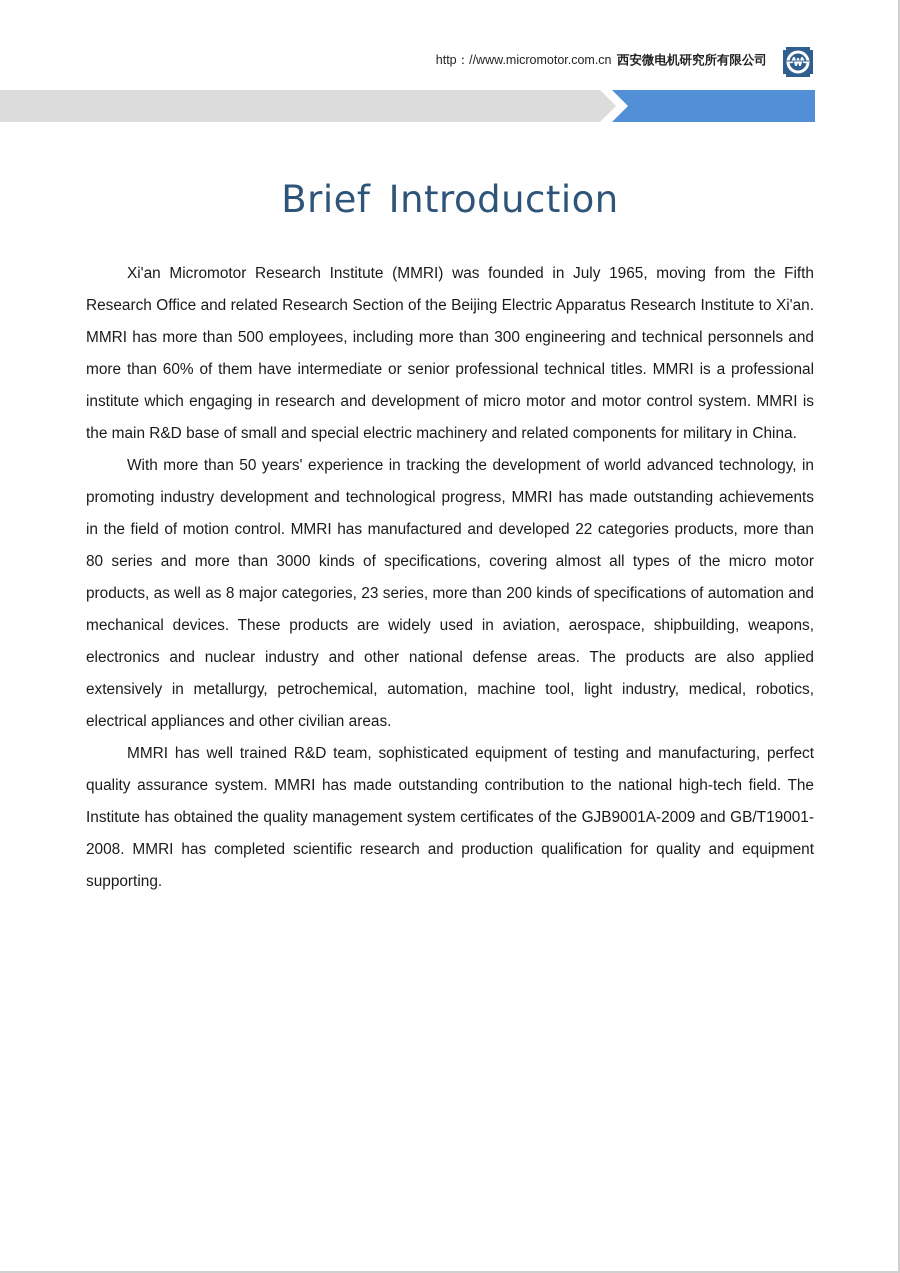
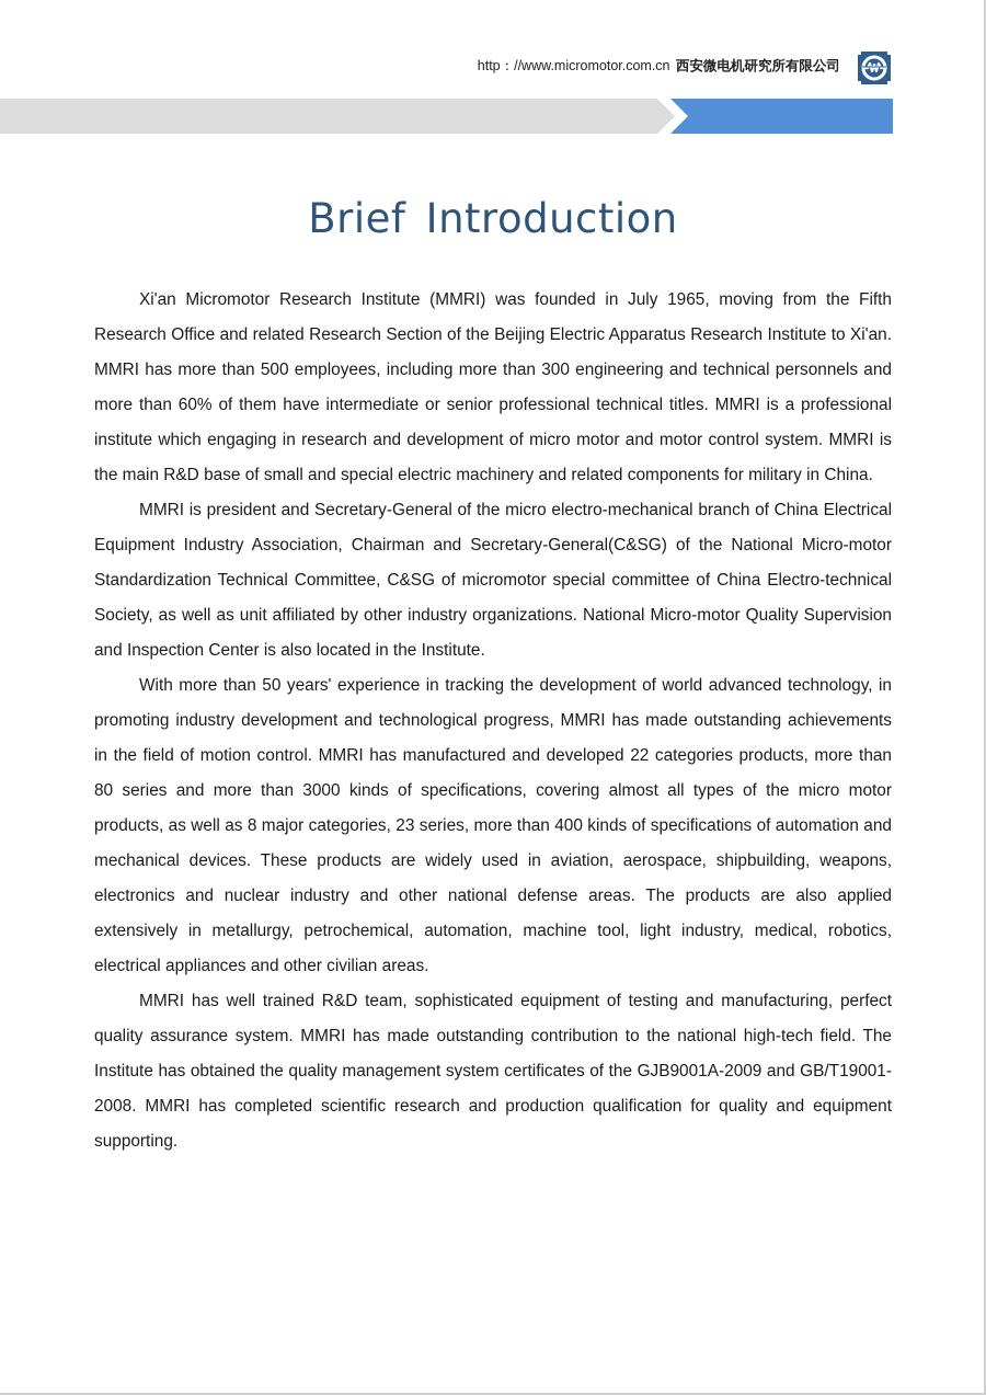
  http：//www.micromotor.com.cn 西安微电机研究所有限公司
  Brief Introduction
  Xi'an Micromotor Research Institute (MMRI) was founded in July 1965, moving from the Fifth Research Office and related Research Section of the Beijing Electric Apparatus Research Institute to Xi'an. MMRI has more than 500 employees, including more than 300 engineering and technical personnels and more than 60% of them have intermediate or senior professional technical titles. MMRI is a professional institute which engaging in research and development of micro motor and motor control system. MMRI is the main R&D base of small and special electric machinery and related components for military in China.
+ MMRI is president and Secretary-General of the micro electro-mechanical branch of China Electrical Equipment Industry Association, Chairman and Secretary-General(C&SG) of the National Micro-motor Standardization Technical Committee, C&SG of micromotor special committee of China Electro-technical Society, as well as unit affiliated by other industry organizations. National Micro-motor Quality Supervision and Inspection Center is also located in the Institute.
- With more than 50 years' experience in tracking the development of world advanced technology, in promoting industry development and technological progress, MMRI has made outstanding achievements in the field of motion control. MMRI has manufactured and developed 22 categories products, more than 80 series and more than 3000 kinds of specifications, covering almost all types of the micro motor products, as well as 8 major categories, 23 series, more than 200 kinds of specifications of automation and mechanical devices. These products are widely used in aviation, aerospace, shipbuilding, weapons, electronics and nuclear industry and other national defense areas. The products are also applied extensively in metallurgy, petrochemical, automation, machine tool, light industry, medical, robotics, electrical appliances and other civilian areas.
+ With more than 50 years' experience in tracking the development of world advanced technology, in promoting industry development and technological progress, MMRI has made outstanding achievements in the field of motion control. MMRI has manufactured and developed 22 categories products, more than 80 series and more than 3000 kinds of specifications, covering almost all types of the micro motor products, as well as 8 major categories, 23 series, more than 400 kinds of specifications of automation and mechanical devices. These products are widely used in aviation, aerospace, shipbuilding, weapons, electronics and nuclear industry and other national defense areas. The products are also applied extensively in metallurgy, petrochemical, automation, machine tool, light industry, medical, robotics, electrical appliances and other civilian areas.
  MMRI has well trained R&D team, sophisticated equipment of testing and manufacturing, perfect quality assurance system. MMRI has made outstanding contribution to the national high-tech field. The Institute has obtained the quality management system certificates of the GJB9001A-2009 and GB/T19001-2008. MMRI has completed scientific research and production qualification for quality and equipment supporting.
